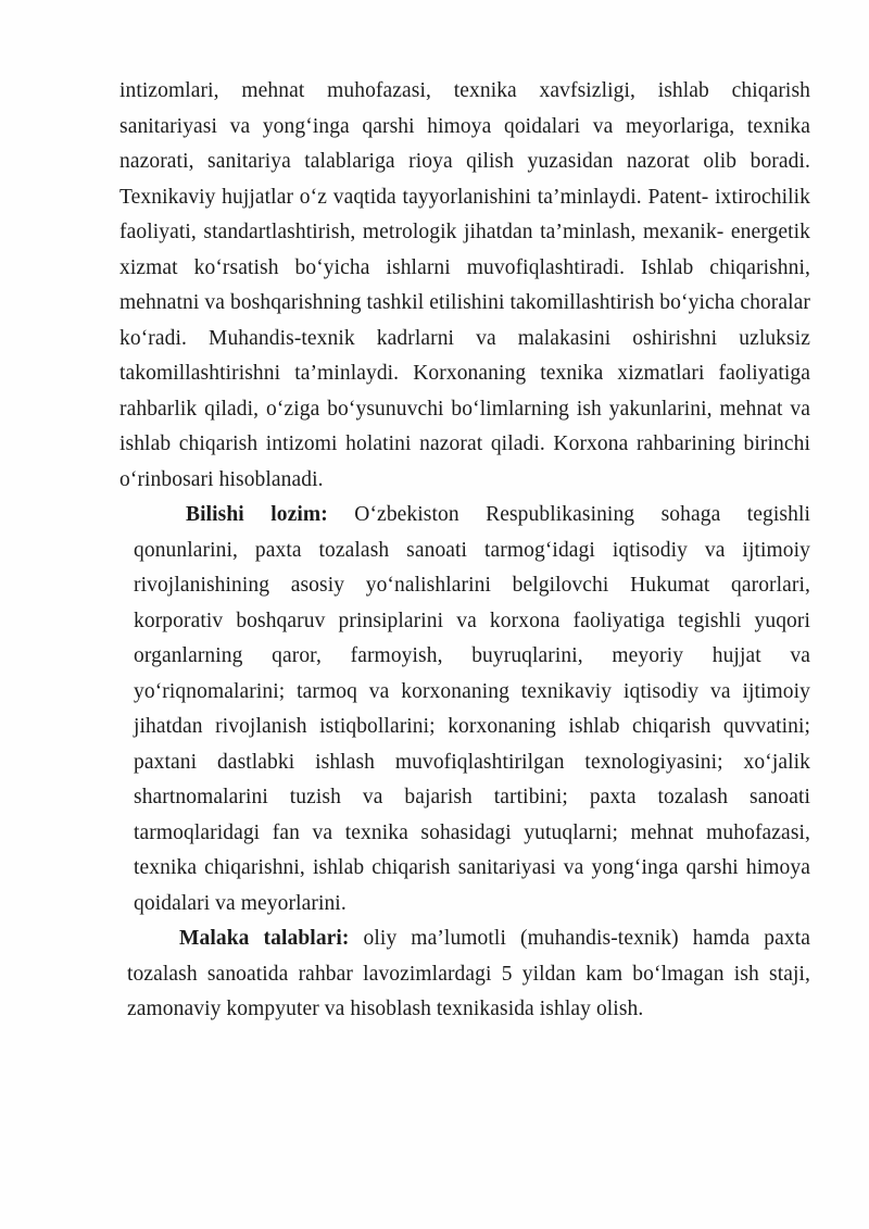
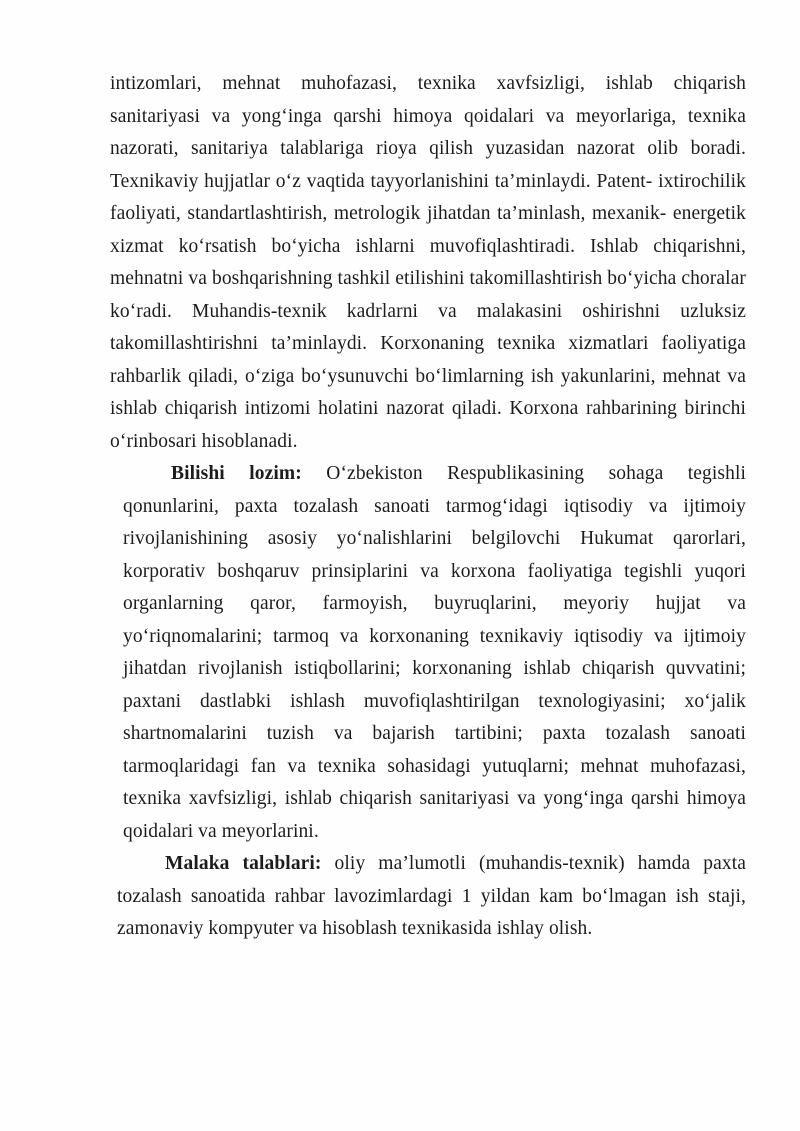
  intizomlari, mehnat muhofazasi, texnika xavfsizligi, ishlab chiqarish sanitariyasi va yong‘inga qarshi himoya qoidalari va meyorlariga, texnika nazorati, sanitariya talablariga rioya qilish yuzasidan nazorat olib boradi. Texnikaviy hujjatlar o‘z vaqtida tayyorlanishini ta’minlaydi. Patent- ixtirochilik faoliyati, standartlashtirish, metrologik jihatdan ta’minlash, mexanik- energetik xizmat ko‘rsatish bo‘yicha ishlarni muvofiqlashtiradi. Ishlab chiqarishni, mehnatni va boshqarishning tashkil etilishini takomillashtirish bo‘yicha choralar ko‘radi. Muhandis-texnik kadrlarni va malakasini oshirishni uzluksiz takomillashtirishni ta’minlaydi. Korxonaning texnika xizmatlari faoliyatiga rahbarlik qiladi, o‘ziga bo‘ysunuvchi bo‘limlarning ish yakunlarini, mehnat va ishlab chiqarish intizomi holatini nazorat qiladi. Korxona rahbarining birinchi o‘rinbosari hisoblanadi.
- Bilishi lozim: O‘zbekiston Respublikasining sohaga tegishli qonunlarini, paxta tozalash sanoati tarmog‘idagi iqtisodiy va ijtimoiy rivojlanishining asosiy yo‘nalishlarini belgilovchi Hukumat qarorlari, korporativ boshqaruv prinsiplarini va korxona faoliyatiga tegishli yuqori organlarning qaror, farmoyish, buyruqlarini, meyoriy hujjat va yo‘riqnomalarini; tarmoq va korxonaning texnikaviy iqtisodiy va ijtimoiy jihatdan rivojlanish istiqbollarini; korxonaning ishlab chiqarish quvvatini; paxtani dastlabki ishlash muvofiqlashtirilgan texnologiyasini; xo‘jalik shartnomalarini tuzish va bajarish tartibini; paxta tozalash sanoati tarmoqlaridagi fan va texnika sohasidagi yutuqlarni; mehnat muhofazasi, texnika chiqarishni, ishlab chiqarish sanitariyasi va yong‘inga qarshi himoya qoidalari va meyorlarini.
+ Bilishi lozim: O‘zbekiston Respublikasining sohaga tegishli qonunlarini, paxta tozalash sanoati tarmog‘idagi iqtisodiy va ijtimoiy rivojlanishining asosiy yo‘nalishlarini belgilovchi Hukumat qarorlari, korporativ boshqaruv prinsiplarini va korxona faoliyatiga tegishli yuqori organlarning qaror, farmoyish, buyruqlarini, meyoriy hujjat va yo‘riqnomalarini; tarmoq va korxonaning texnikaviy iqtisodiy va ijtimoiy jihatdan rivojlanish istiqbollarini; korxonaning ishlab chiqarish quvvatini; paxtani dastlabki ishlash muvofiqlashtirilgan texnologiyasini; xo‘jalik shartnomalarini tuzish va bajarish tartibini; paxta tozalash sanoati tarmoqlaridagi fan va texnika sohasidagi yutuqlarni; mehnat muhofazasi, texnika xavfsizligi, ishlab chiqarish sanitariyasi va yong‘inga qarshi himoya qoidalari va meyorlarini.
- Malaka talablari: oliy ma’lumotli (muhandis-texnik) hamda paxta tozalash sanoatida rahbar lavozimlardagi 5 yildan kam bo‘lmagan ish staji, zamonaviy kompyuter va hisoblash texnikasida ishlay olish.
+ Malaka talablari: oliy ma’lumotli (muhandis-texnik) hamda paxta tozalash sanoatida rahbar lavozimlardagi 1 yildan kam bo‘lmagan ish staji, zamonaviy kompyuter va hisoblash texnikasida ishlay olish.
